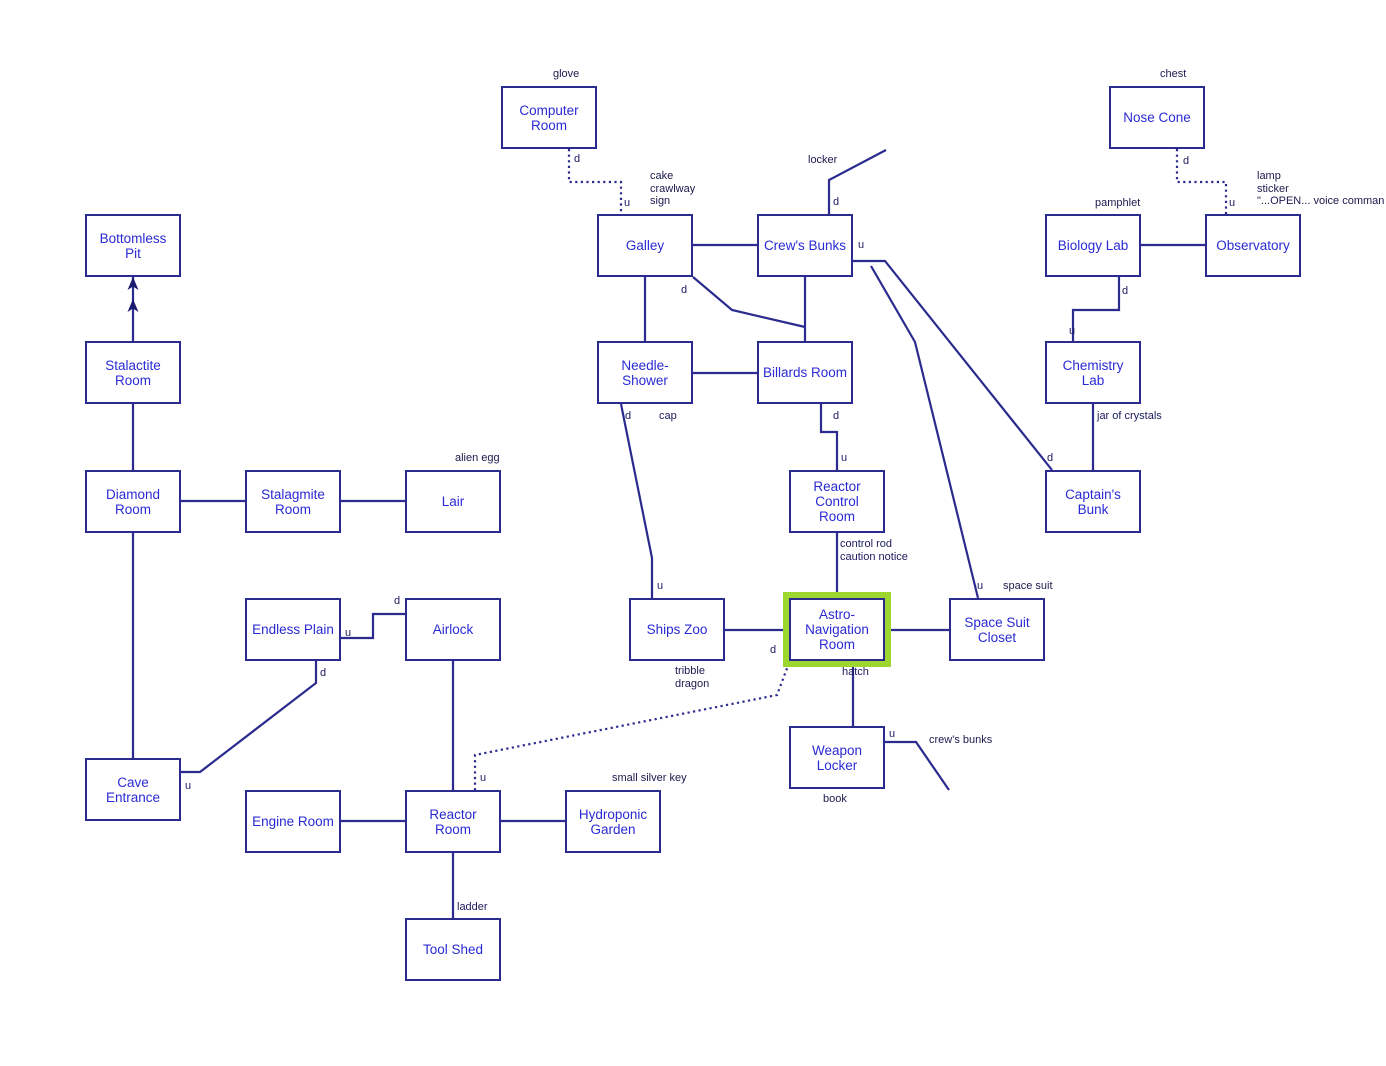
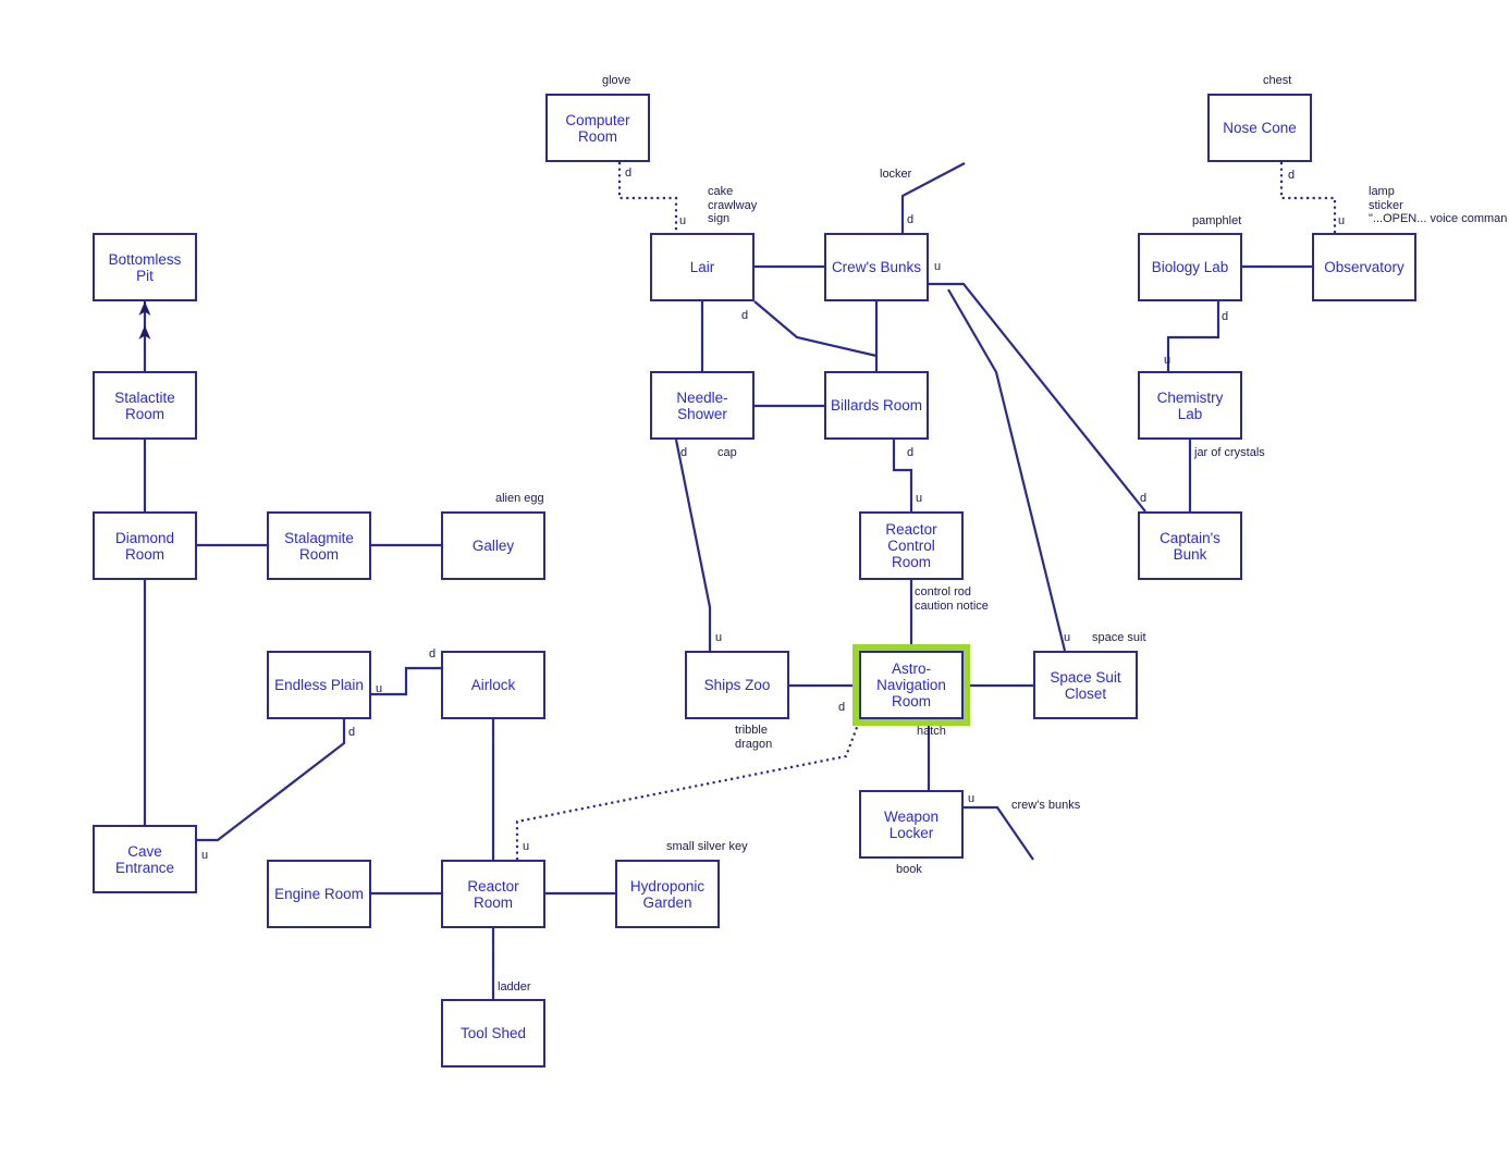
  Bottomless Pit
  Stalactite
  Room
  Diamond
  Room
  Stalagmite
  Room
- Lair
+ Galley
  Endless Plain
  Airlock
  Cave Entrance
  Engine Room
  Reactor Room
  Hydroponic
  Garden
  Tool Shed
  Computer
  Room
- Galley
+ Lair
  Crew's Bunks
  Needle-
  Shower
  Billards Room
  Reactor
  Control
  Room
  Ships Zoo
  Astro-
  Navigation
  Room
  Space Suit
  Closet
  Weapon
  Locker
  Nose Cone
  Biology Lab
  Observatory
  Chemistry Lab
  Captain's
  Bunk
  d
  u
  d
  u
  d
  d
  d
  u
  u
  u
  d
  u
  u
  u
  d
  d
  u
  d
  u
  d
  u
  d
  ladder
  hatch
  control rod
  caution notice
  jar of crystals
  cap
  glove
  chest
  cake
  crawlway
  sign
  locker
  pamphlet
  lamp
  sticker
  "...OPEN... voice comman
  alien egg
  space suit
  tribble
  dragon
  crew's bunks
  book
  small silver key
